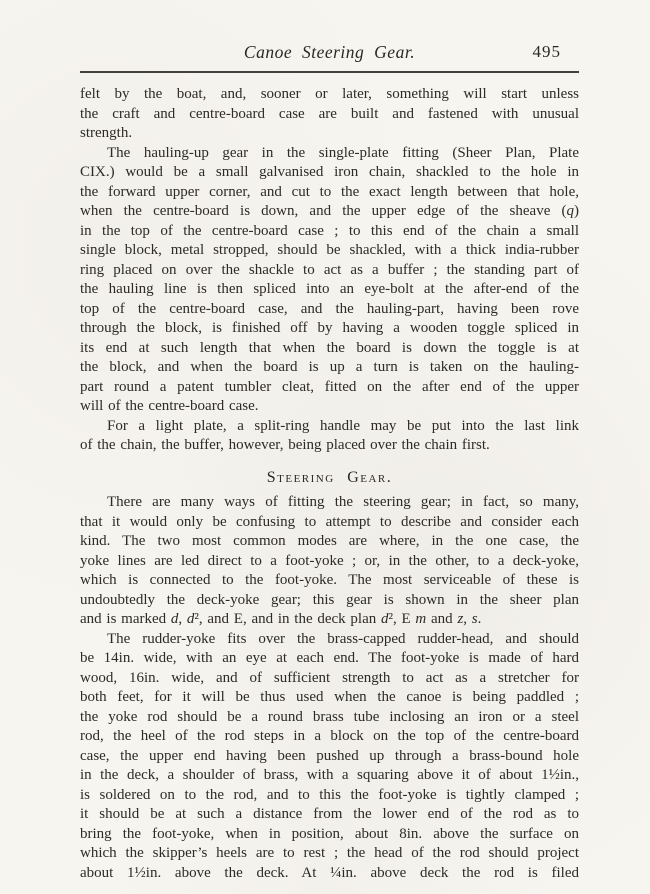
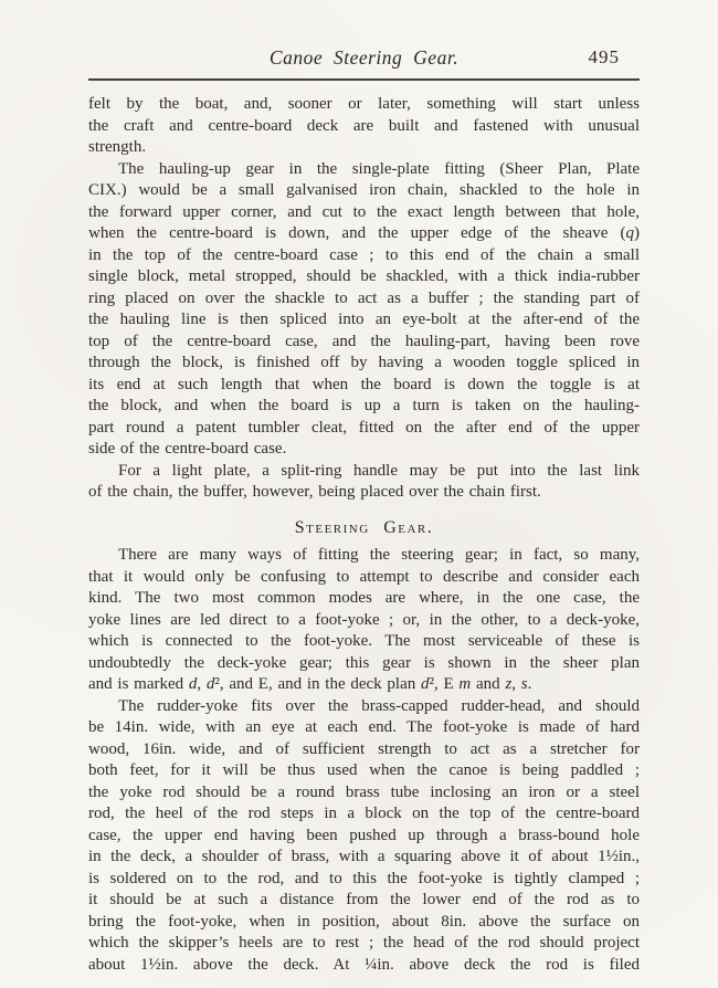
  Canoe Steering Gear.
  495
  felt by the boat, and, sooner or later, something will start unless
- the craft and centre-board case are built and fastened with unusual
+ the craft and centre-board deck are built and fastened with unusual
  strength.
  The hauling-up gear in the single-plate fitting (Sheer Plan, Plate
  CIX.) would be a small galvanised iron chain, shackled to the hole in
  the forward upper corner, and cut to the exact length between that hole,
  when the centre-board is down, and the upper edge of the sheave (q)
  in the top of the centre-board case ; to this end of the chain a small
  single block, metal stropped, should be shackled, with a thick india-rubber
  ring placed on over the shackle to act as a buffer ; the standing part of
  the hauling line is then spliced into an eye-bolt at the after-end of the
  top of the centre-board case, and the hauling-part, having been rove
  through the block, is finished off by having a wooden toggle spliced in
  its end at such length that when the board is down the toggle is at
  the block, and when the board is up a turn is taken on the hauling-
  part round a patent tumbler cleat, fitted on the after end of the upper
- will of the centre-board case.
+ side of the centre-board case.
  For a light plate, a split-ring handle may be put into the last link
  of the chain, the buffer, however, being placed over the chain first.
  Steering Gear.
  There are many ways of fitting the steering gear; in fact, so many,
  that it would only be confusing to attempt to describe and consider each
  kind. The two most common modes are where, in the one case, the
  yoke lines are led direct to a foot-yoke ; or, in the other, to a deck-yoke,
  which is connected to the foot-yoke. The most serviceable of these is
  undoubtedly the deck-yoke gear; this gear is shown in the sheer plan
  and is marked d, d², and E, and in the deck plan d², E m and z, s.
  The rudder-yoke fits over the brass-capped rudder-head, and should
  be 14in. wide, with an eye at each end. The foot-yoke is made of hard
  wood, 16in. wide, and of sufficient strength to act as a stretcher for
  both feet, for it will be thus used when the canoe is being paddled ;
  the yoke rod should be a round brass tube inclosing an iron or a steel
  rod, the heel of the rod steps in a block on the top of the centre-board
  case, the upper end having been pushed up through a brass-bound hole
  in the deck, a shoulder of brass, with a squaring above it of about 1½in.,
  is soldered on to the rod, and to this the foot-yoke is tightly clamped ;
  it should be at such a distance from the lower end of the rod as to
  bring the foot-yoke, when in position, about 8in. above the surface on
  which the skipper’s heels are to rest ; the head of the rod should project
  about 1½in. above the deck. At ¼in. above deck the rod is filed
